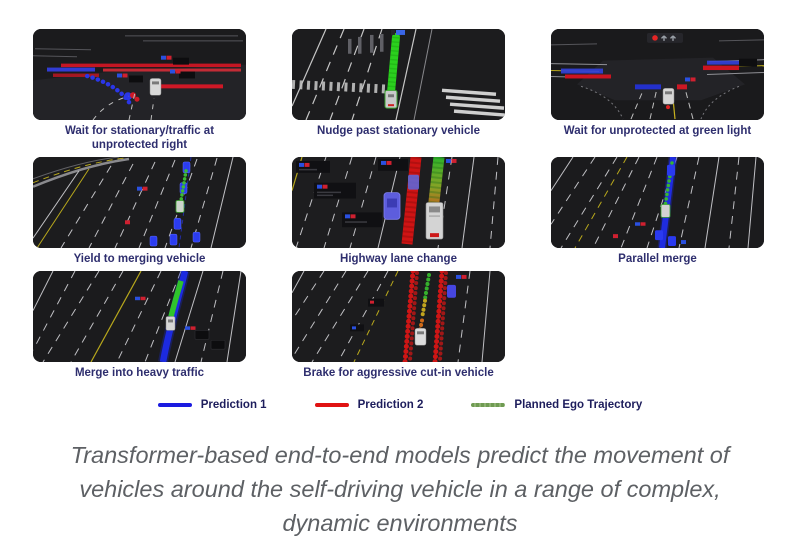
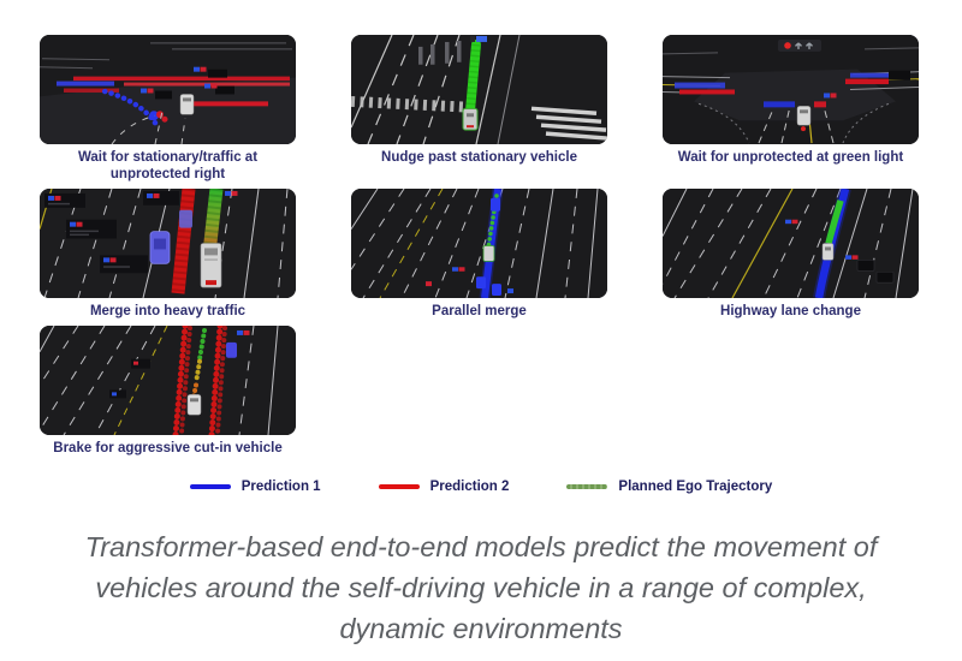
  Wait for stationary/traffic at unprotected right
  Nudge past stationary vehicle
  Wait for unprotected at green light
- Yield to merging vehicle
- Highway lane change
+ Merge into heavy traffic
  Parallel merge
- Merge into heavy traffic
+ Highway lane change
  Brake for aggressive cut-in vehicle
  Prediction 1
  Prediction 2
  Planned Ego Trajectory
  Transformer-based end-to-end models predict the movement of
  vehicles around the self-driving vehicle in a range of complex,
  dynamic environments
